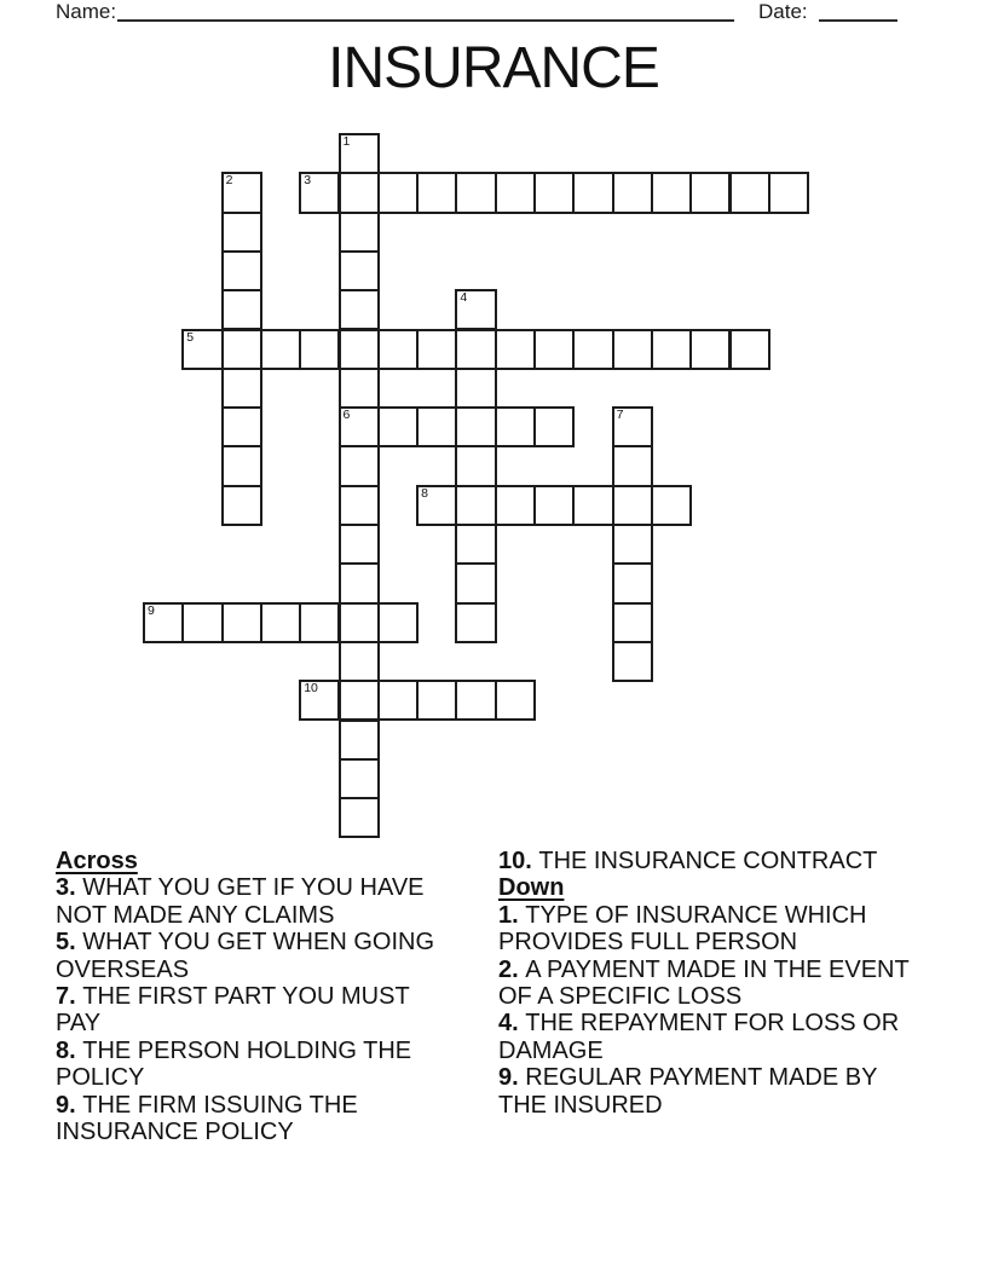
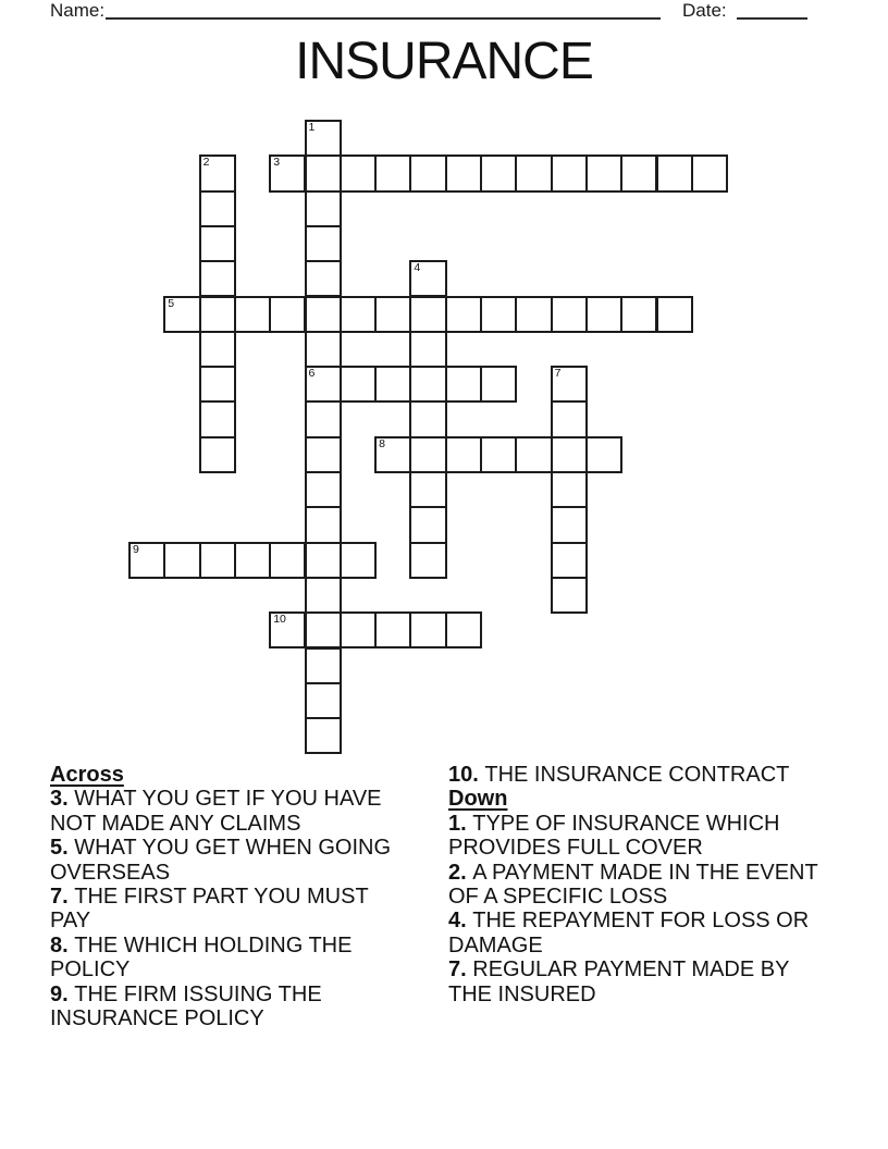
  Name:
  Date:
  INSURANCE
  1
  6
  2
  3
  4
  5
  7
  8
  9
  10
  Across
  3. WHAT YOU GET IF YOU HAVE NOT MADE ANY CLAIMS
  5. WHAT YOU GET WHEN GOING OVERSEAS
  7. THE FIRST PART YOU MUST PAY
- 8. THE PERSON HOLDING THE POLICY
+ 8. THE WHICH HOLDING THE POLICY
  9. THE FIRM ISSUING THE INSURANCE POLICY
  10. THE INSURANCE CONTRACT
  Down
- 1. TYPE OF INSURANCE WHICH PROVIDES FULL PERSON
+ 1. TYPE OF INSURANCE WHICH PROVIDES FULL COVER
  2. A PAYMENT MADE IN THE EVENT OF A SPECIFIC LOSS
  4. THE REPAYMENT FOR LOSS OR DAMAGE
- 9. REGULAR PAYMENT MADE BY THE INSURED
+ 7. REGULAR PAYMENT MADE BY THE INSURED
